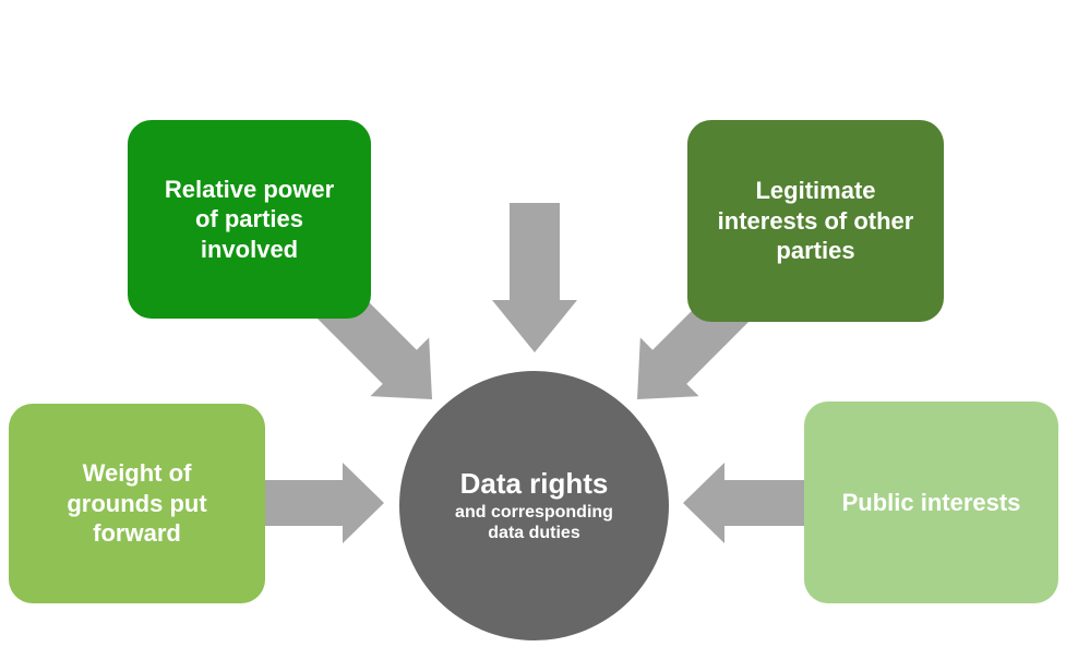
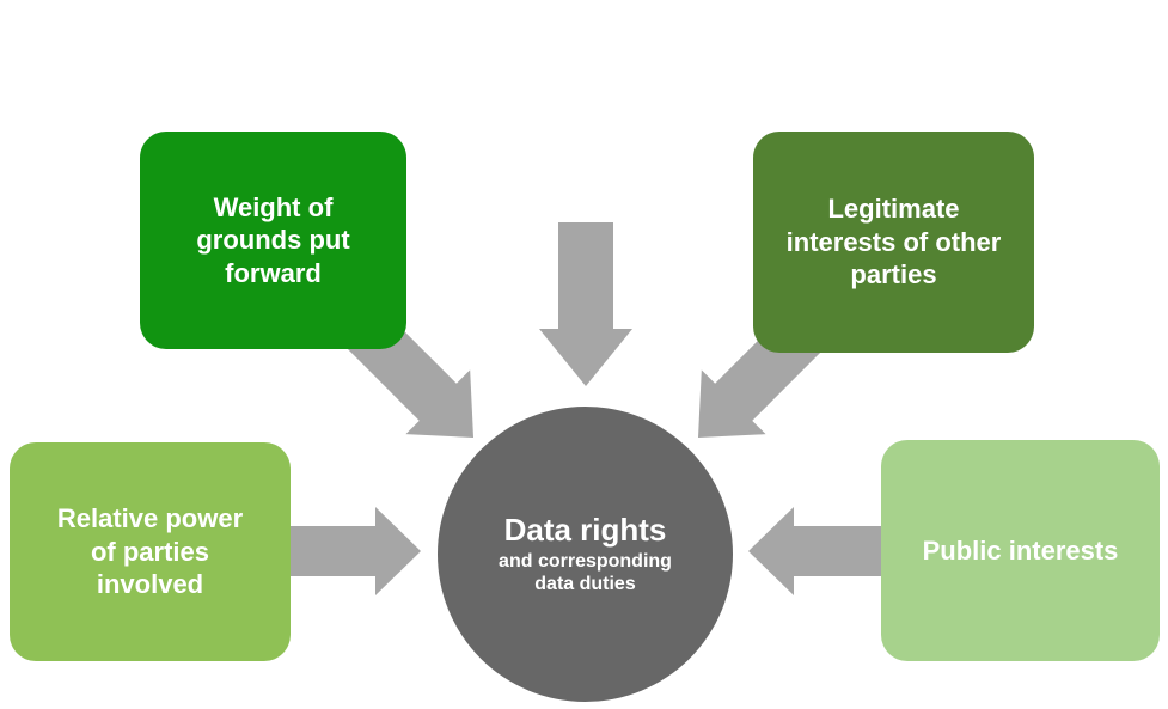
- Relative power of parties involved
+ Weight of grounds put forward
  Legitimate interests of other parties
- Weight of grounds put forward
+ Relative power of parties involved
  Public interests
  Data rights
  and corresponding data duties
